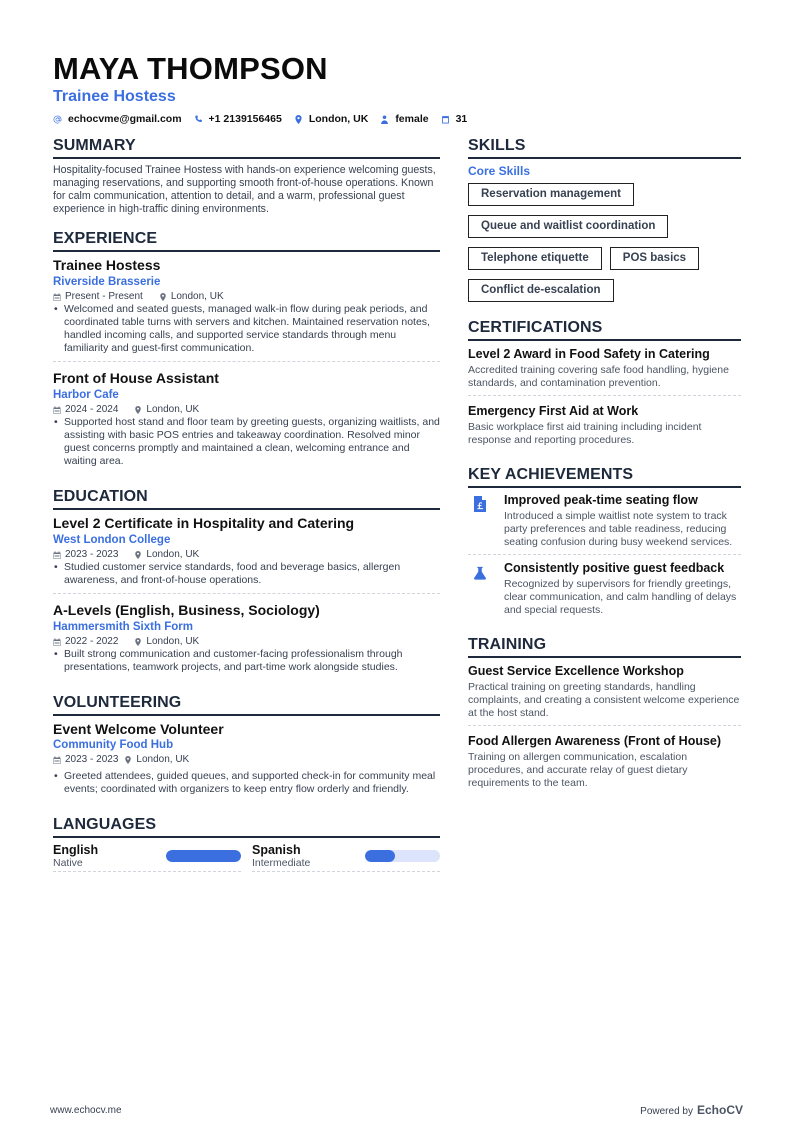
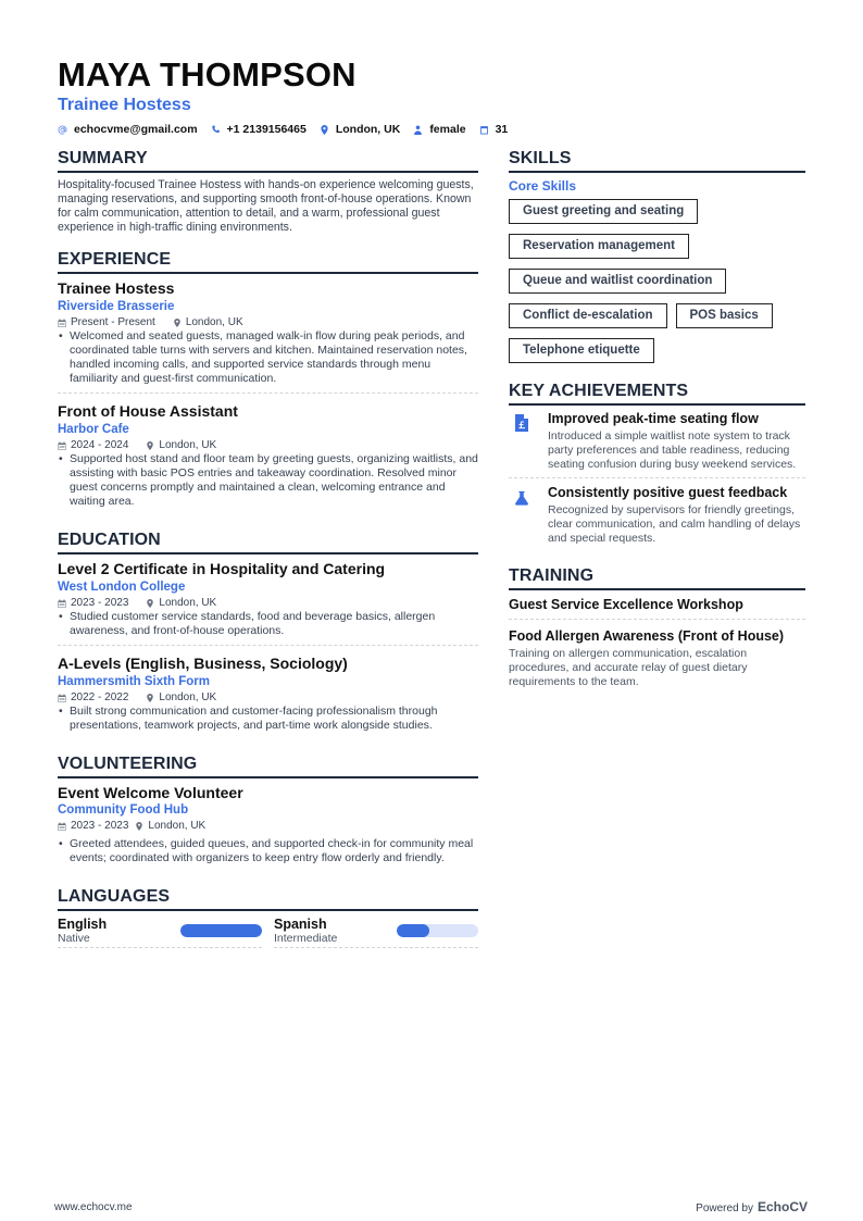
  MAYA THOMPSON
  Trainee Hostess
  echocvme@gmail.com
  +1 2139156465
  London, UK
  female
  31
  SUMMARY
  Hospitality-focused Trainee Hostess with hands-on experience welcoming guests, managing reservations, and supporting smooth front-of-house operations. Known for calm communication, attention to detail, and a warm, professional guest experience in high-traffic dining environments.
  EXPERIENCE
  Trainee Hostess
  Riverside Brasserie
  Present - Present
  London, UK
  Welcomed and seated guests, managed walk-in flow during peak periods, and coordinated table turns with servers and kitchen. Maintained reservation notes, handled incoming calls, and supported service standards through menu familiarity and guest-first communication.
  Front of House Assistant
  Harbor Cafe
  2024 - 2024
  London, UK
  Supported host stand and floor team by greeting guests, organizing waitlists, and assisting with basic POS entries and takeaway coordination. Resolved minor guest concerns promptly and maintained a clean, welcoming entrance and waiting area.
  EDUCATION
  Level 2 Certificate in Hospitality and Catering
  West London College
  2023 - 2023
  London, UK
  Studied customer service standards, food and beverage basics, allergen awareness, and front-of-house operations.
  A-Levels (English, Business, Sociology)
  Hammersmith Sixth Form
  2022 - 2022
  London, UK
  Built strong communication and customer-facing professionalism through presentations, teamwork projects, and part-time work alongside studies.
  VOLUNTEERING
  Event Welcome Volunteer
  Community Food Hub
  2023 - 2023
  London, UK
  Greeted attendees, guided queues, and supported check-in for community meal events; coordinated with organizers to keep entry flow orderly and friendly.
  LANGUAGES
  English
  Native
  Spanish
  Intermediate
  SKILLS
  Core Skills
+ Guest greeting and seating
  Reservation management
  Queue and waitlist coordination
- Telephone etiquette
+ Conflict de-escalation
  POS basics
- Conflict de-escalation
+ Telephone etiquette
- CERTIFICATIONS
- Level 2 Award in Food Safety in Catering
- Accredited training covering safe food handling, hygiene standards, and contamination prevention.
- Emergency First Aid at Work
- Basic workplace first aid training including incident response and reporting procedures.
  KEY ACHIEVEMENTS
  Improved peak-time seating flow
  Introduced a simple waitlist note system to track party preferences and table readiness, reducing seating confusion during busy weekend services.
  Consistently positive guest feedback
  Recognized by supervisors for friendly greetings, clear communication, and calm handling of delays and special requests.
  TRAINING
  Guest Service Excellence Workshop
- Practical training on greeting standards, handling complaints, and creating a consistent welcome experience at the host stand.
  Food Allergen Awareness (Front of House)
  Training on allergen communication, escalation procedures, and accurate relay of guest dietary requirements to the team.
  www.echocv.me
  Powered by
  EchoCV
